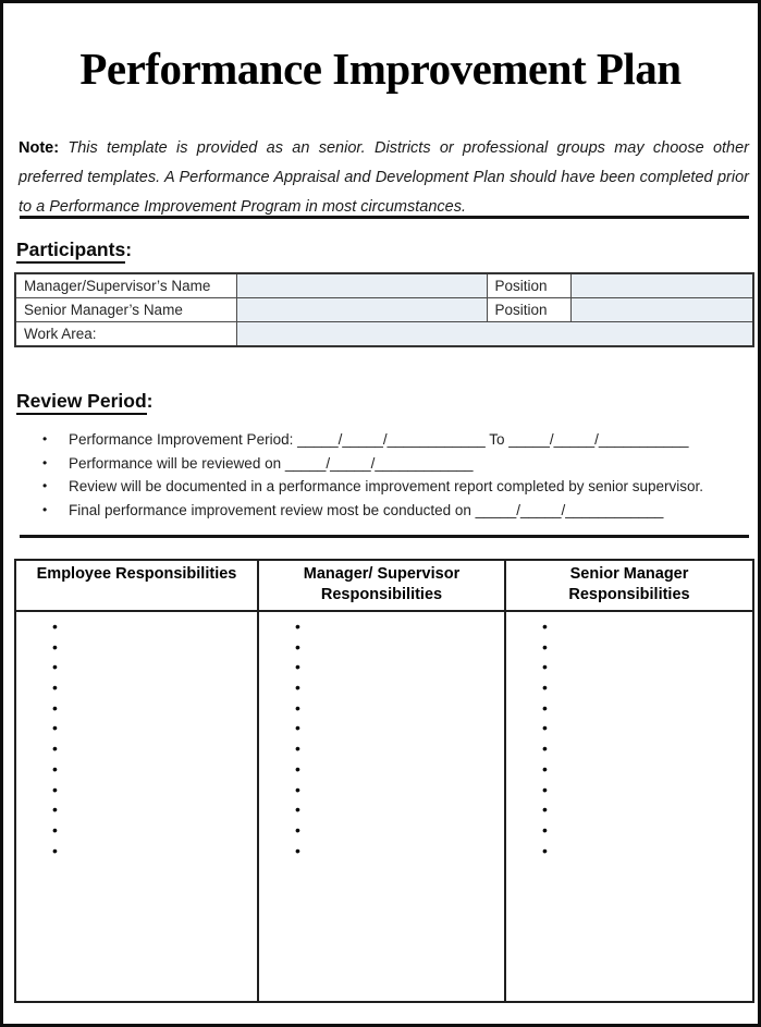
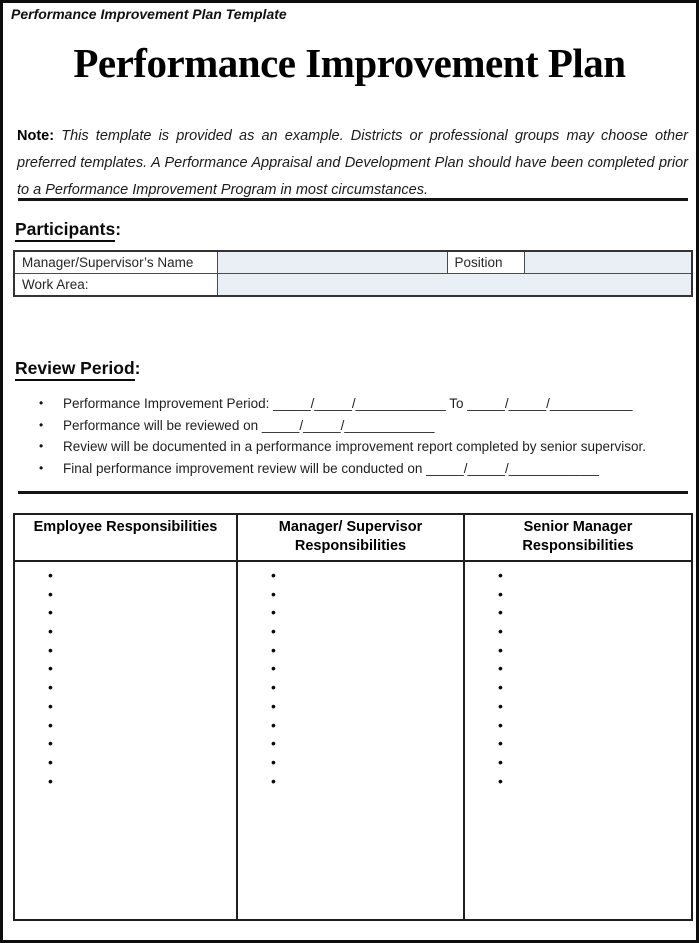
+ Performance Improvement Plan Template
  Performance Improvement Plan
- Note: This template is provided as an senior. Districts or professional groups may choose other preferred templates. A Performance Appraisal and Development Plan should have been completed prior to a Performance Improvement Program in most circumstances.
+ Note: This template is provided as an example. Districts or professional groups may choose other preferred templates. A Performance Appraisal and Development Plan should have been completed prior to a Performance Improvement Program in most circumstances.
  Participants:
  Manager/Supervisor’s Name		Position
- Senior Manager’s Name		Position
  Work Area:
  Review Period:
  •
  Performance Improvement Period: _____/_____/____________ To _____/_____/___________
  •
  Performance will be reviewed on _____/_____/____________
  •
  Review will be documented in a performance improvement report completed by senior supervisor.
  •
- Final performance improvement review most be conducted on _____/_____/____________
+ Final performance improvement review will be conducted on _____/_____/____________
  Employee Responsibilities	Manager/ Supervisor Responsibilities	Senior Manager Responsibilities
  ••••••••••••	••••••••••••	••••••••••••
